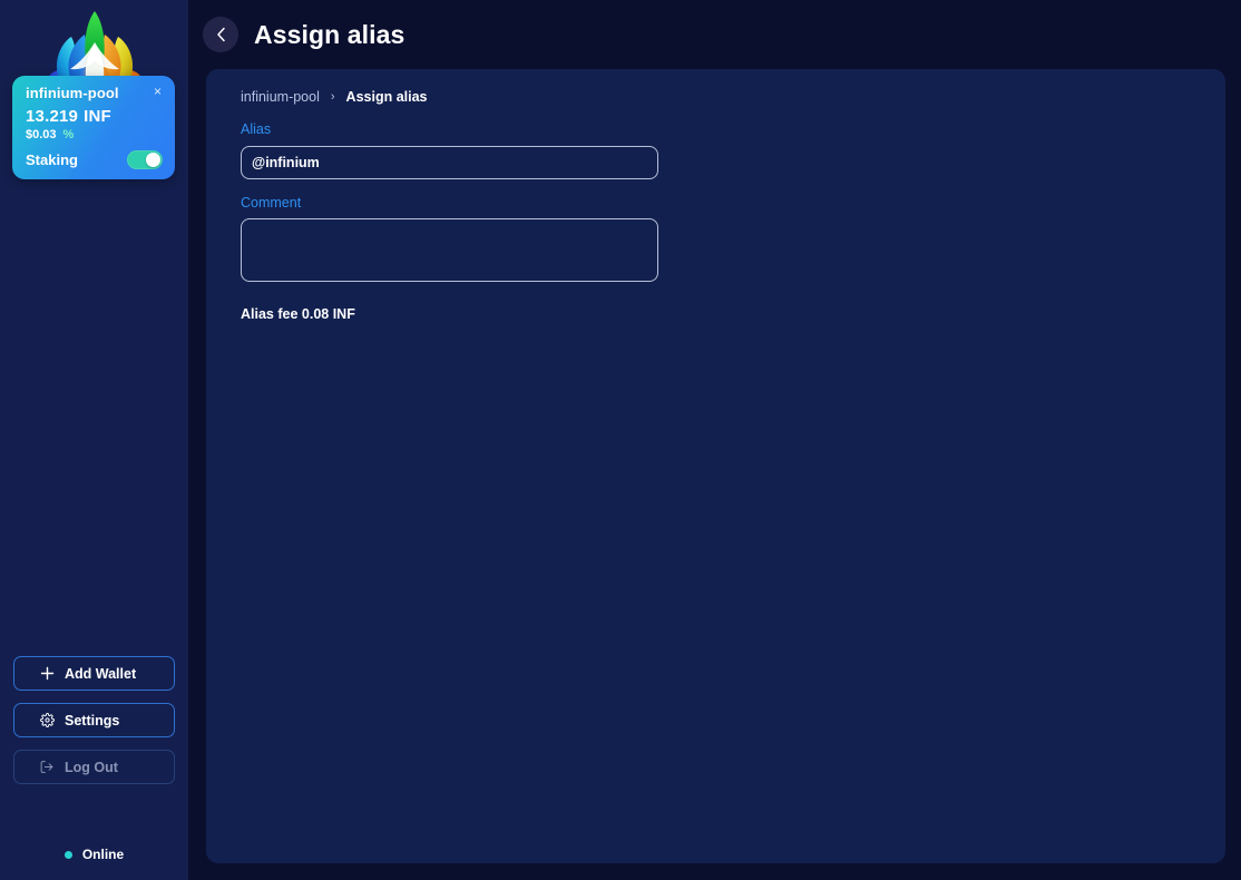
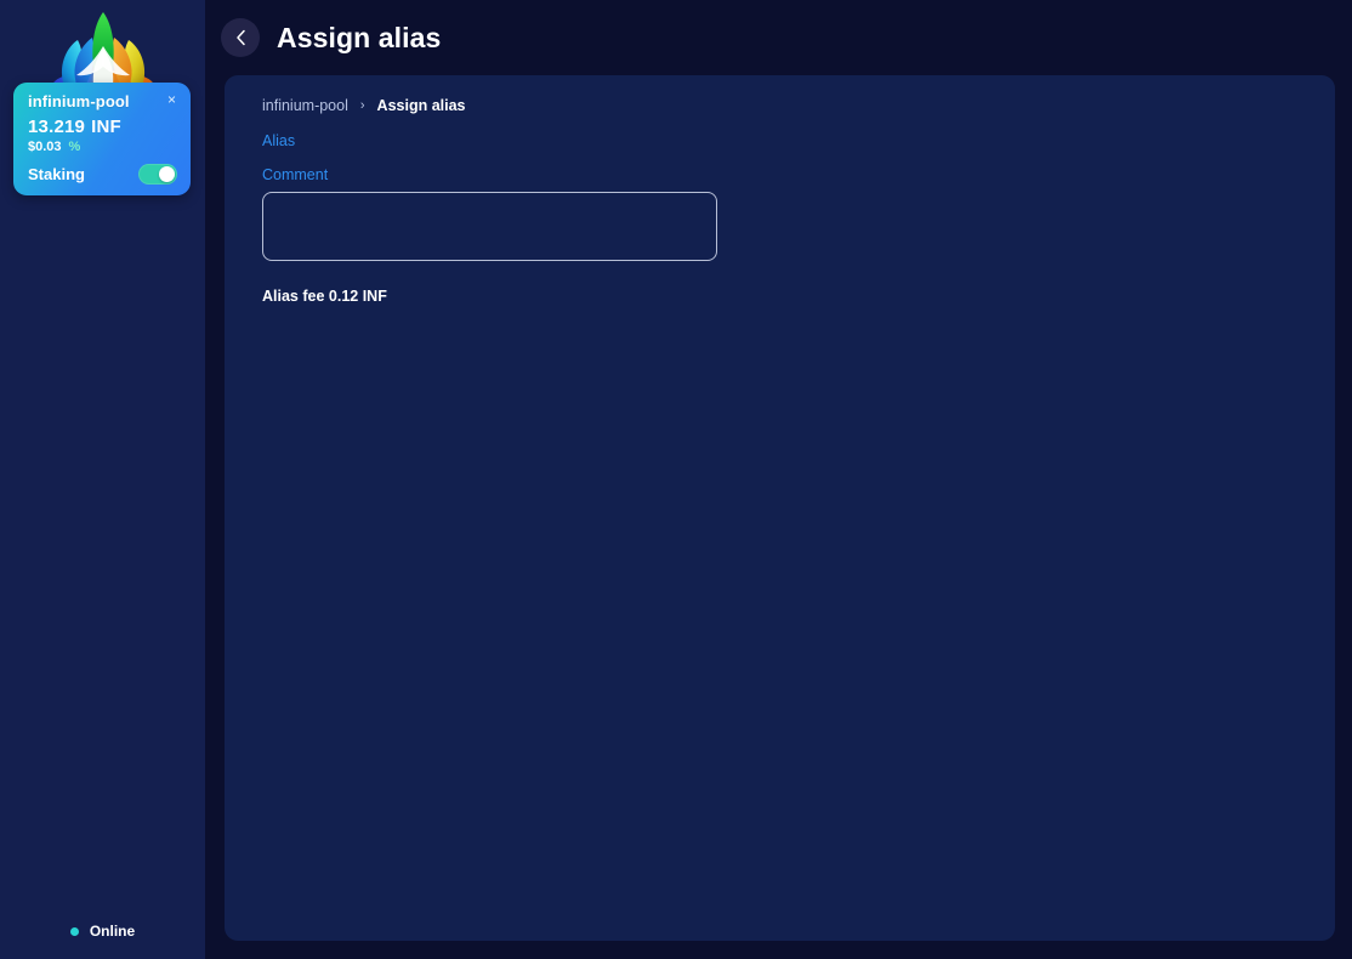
  infinium-pool
  ×
  13.219 INF
  $0.03
  %
  Staking
- Add Wallet
- Settings
- Log Out
  Online
  Assign alias
  infinium-pool
  ›
  Assign alias
  Alias
- @infinium
  Comment
- Alias fee 0.08 INF
+ Alias fee 0.12 INF
